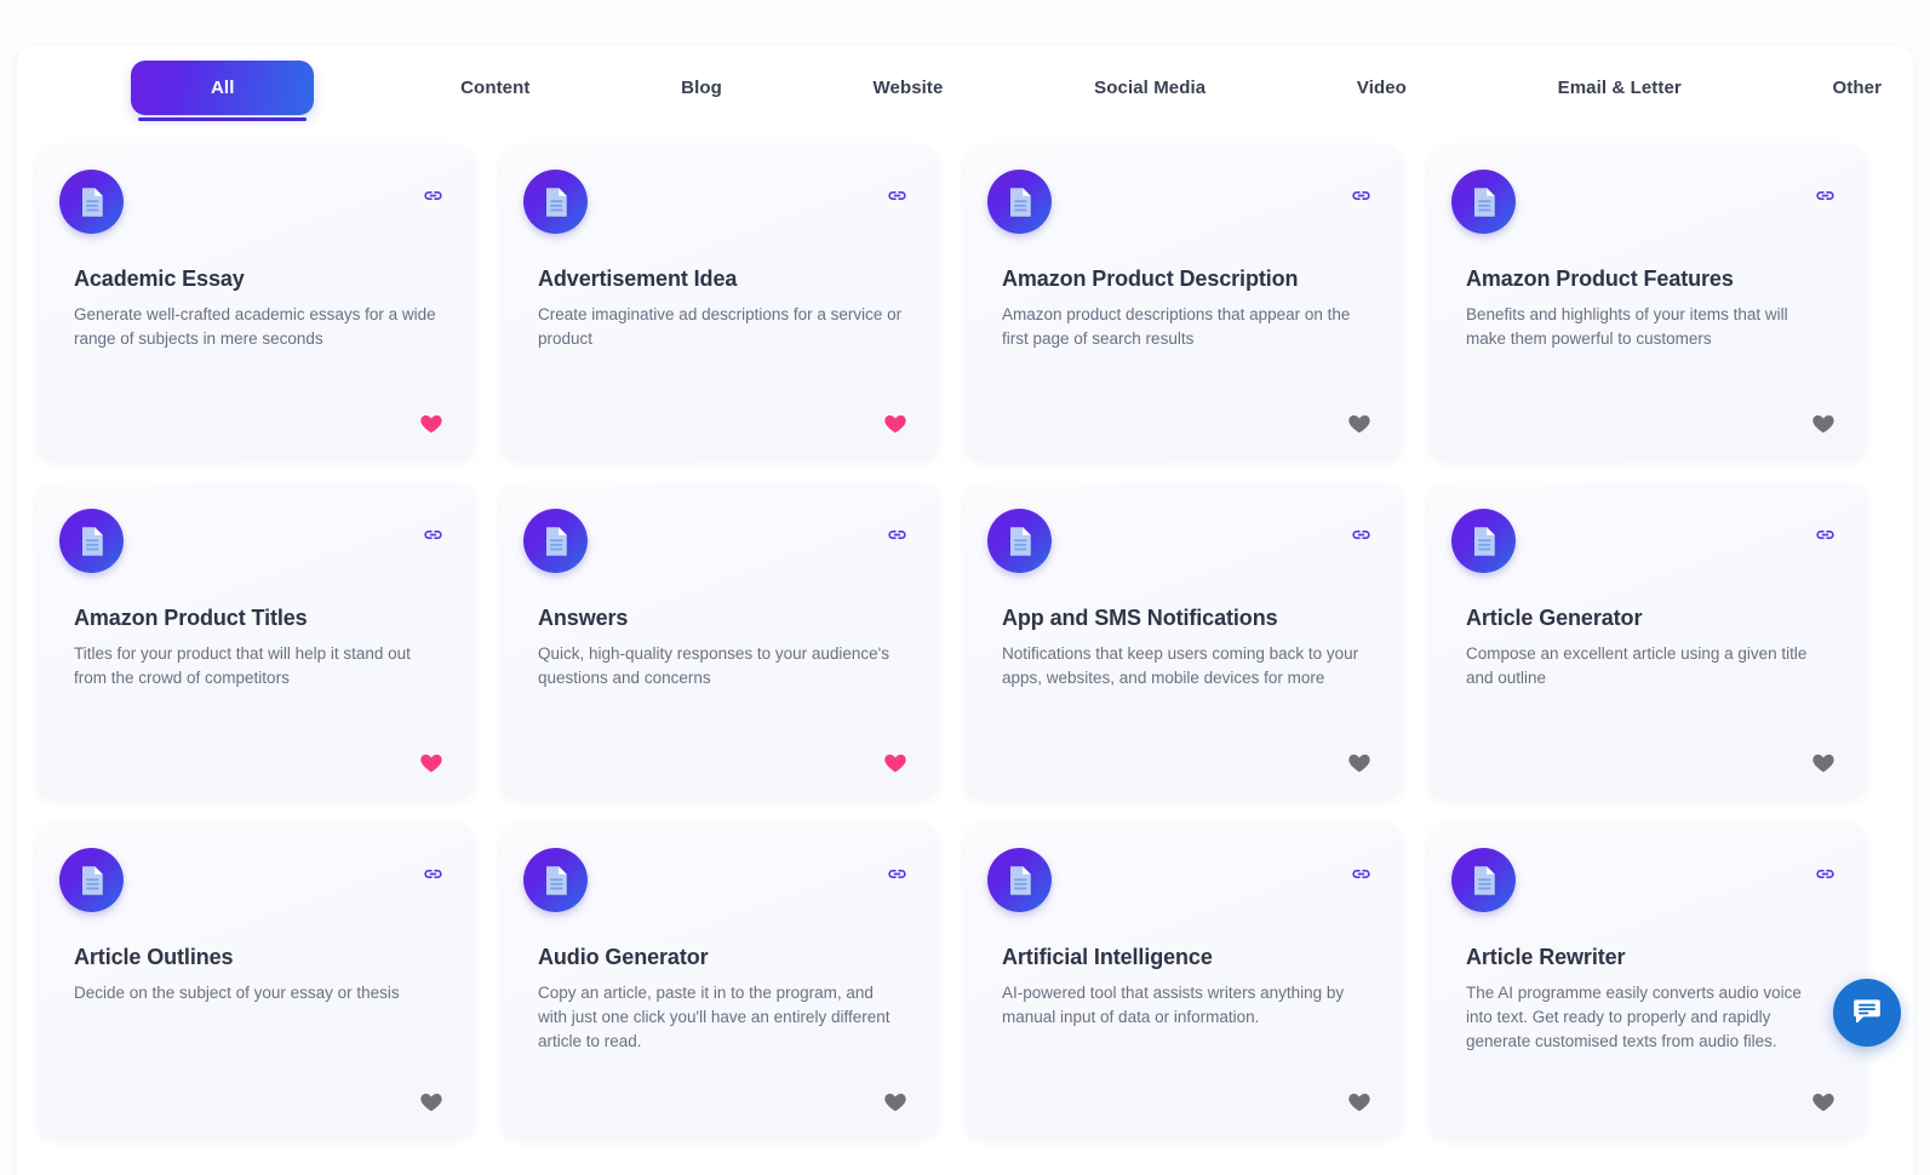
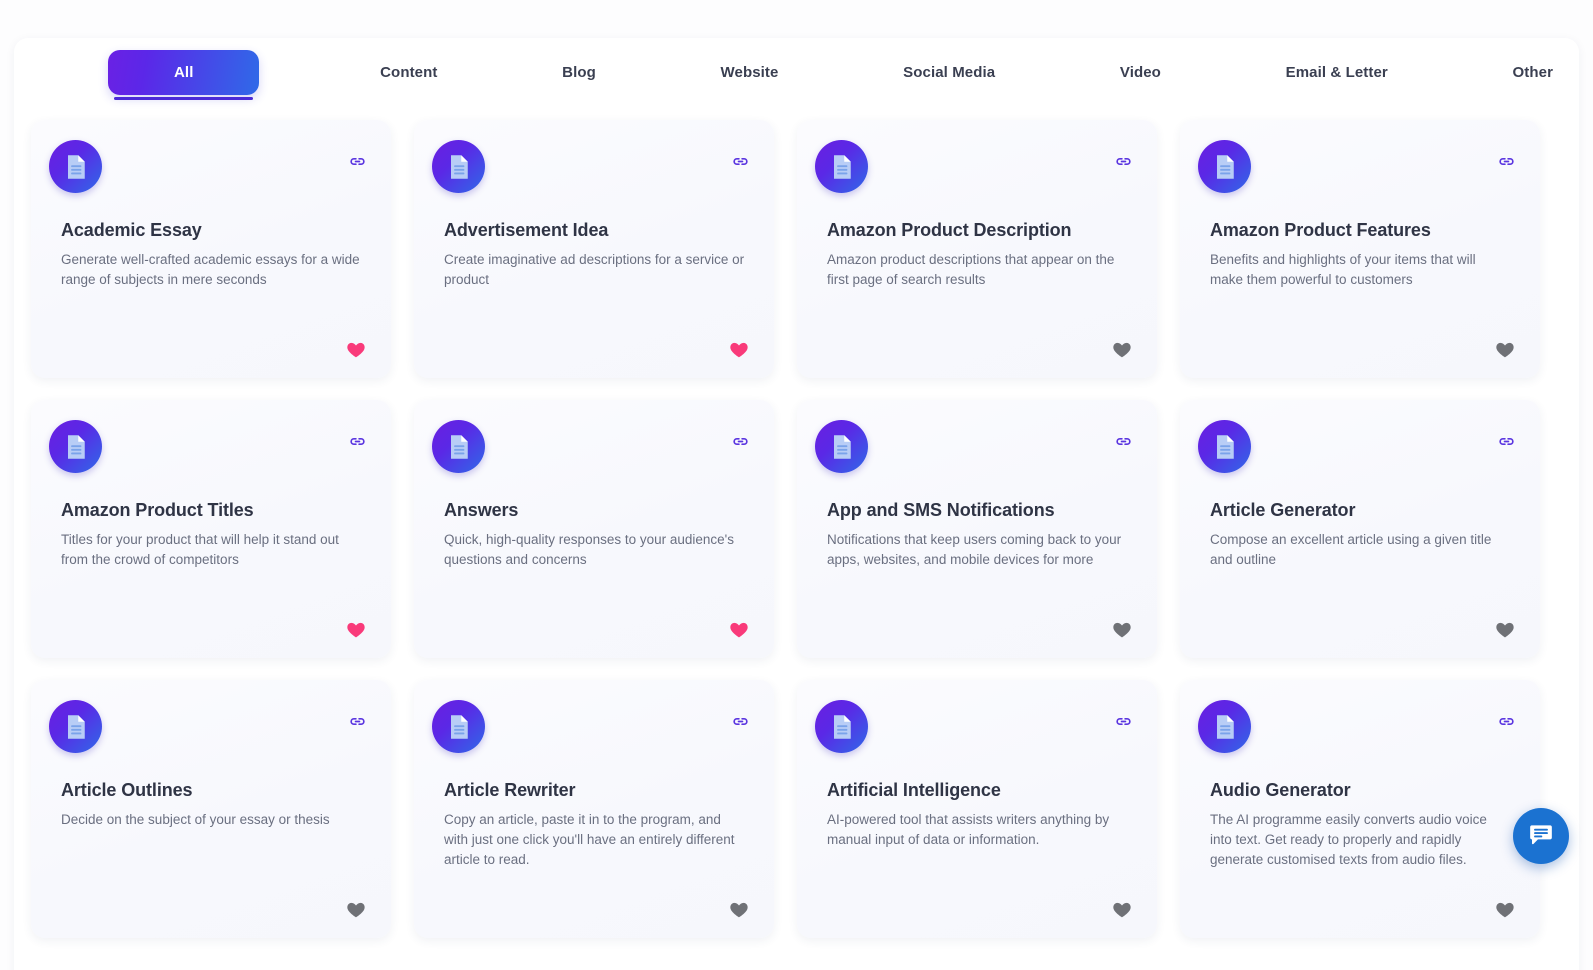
  All
  Content
  Blog
  Website
  Social Media
  Video
  Email & Letter
  Other
  Academic Essay
  Generate well-crafted academic essays for a wide range of subjects in mere seconds
  Advertisement Idea
  Create imaginative ad descriptions for a service or product
  Amazon Product Description
  Amazon product descriptions that appear on the first page of search results
  Amazon Product Features
  Benefits and highlights of your items that will make them powerful to customers
  Amazon Product Titles
  Titles for your product that will help it stand out from the crowd of competitors
  Answers
  Quick, high-quality responses to your audience's questions and concerns
  App and SMS Notifications
  Notifications that keep users coming back to your apps, websites, and mobile devices for more
  Article Generator
  Compose an excellent article using a given title and outline
  Article Outlines
  Decide on the subject of your essay or thesis
- Audio Generator
+ Article Rewriter
  Copy an article, paste it in to the program, and with just one click you'll have an entirely different article to read.
  Artificial Intelligence
  AI-powered tool that assists writers anything by manual input of data or information.
- Article Rewriter
+ Audio Generator
  The AI programme easily converts audio voice into text. Get ready to properly and rapidly generate customised texts from audio files.
